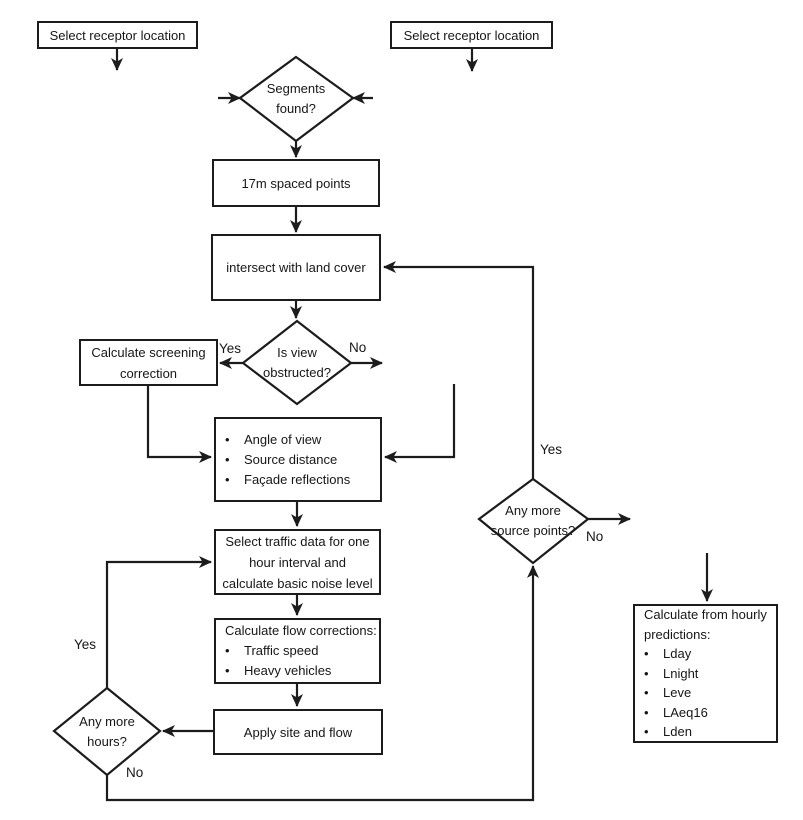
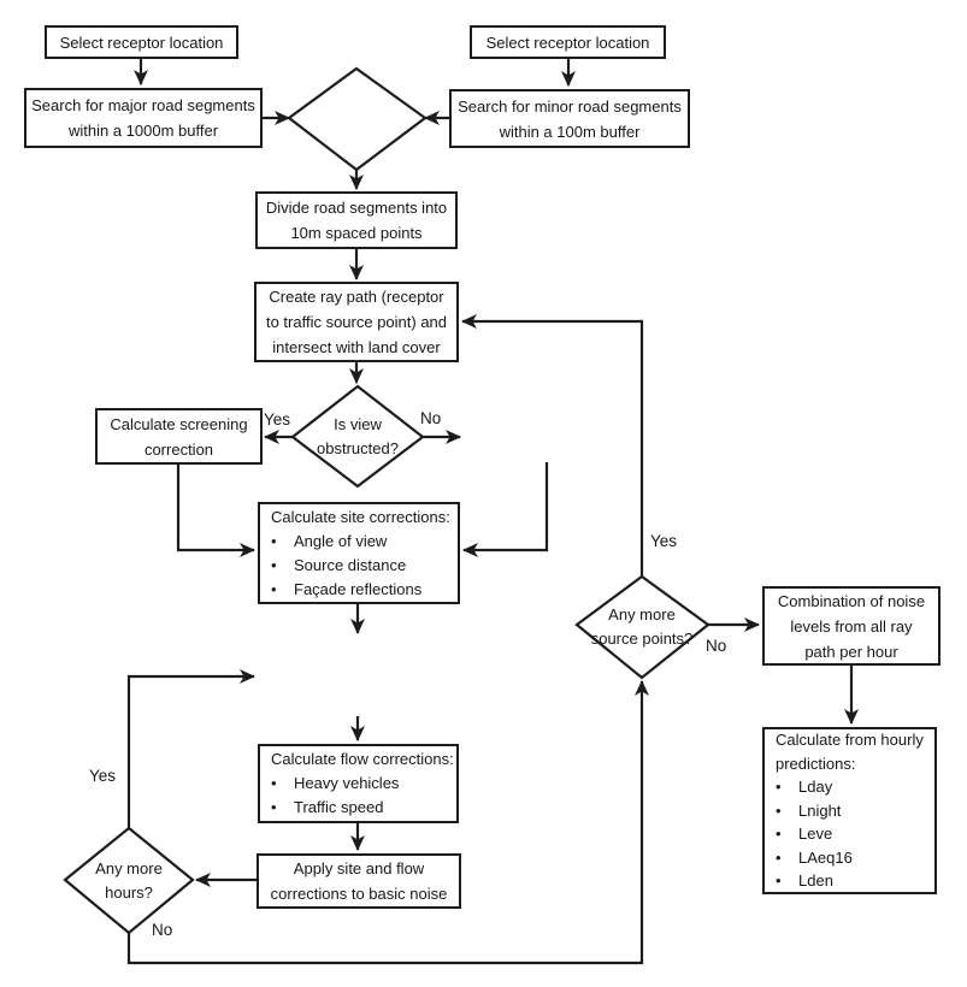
  Select receptor location
  Select receptor location
+ Search for major road segments
+ within a 1000m buffer
+ Search for minor road segments
+ within a 100m buffer
+ Divide road segments into
- 17m spaced points
+ 10m spaced points
+ Create ray path (receptor
+ to traffic source point) and
  intersect with land cover
  Calculate screening
  correction
+ Calculate site corrections:
  •
  Angle of view
  •
  Source distance
  •
  Façade reflections
- Select traffic data for one
- hour interval and
- calculate basic noise level
  Calculate flow corrections:
  •
- Traffic speed
+ Heavy vehicles
  •
- Heavy vehicles
+ Traffic speed
  Apply site and flow
+ corrections to basic noise
+ Combination of noise
+ levels from all ray
+ path per hour
  Calculate from hourly
  predictions:
  •
  Lday
  •
  Lnight
  •
  Leve
  •
  LAeq16
  •
  Lden
- Segments
- found?
  Is view
  obstructed?
  Any more
  hours?
  Any more
  source points?
  Yes
  No
  Yes
  No
  Yes
  No
